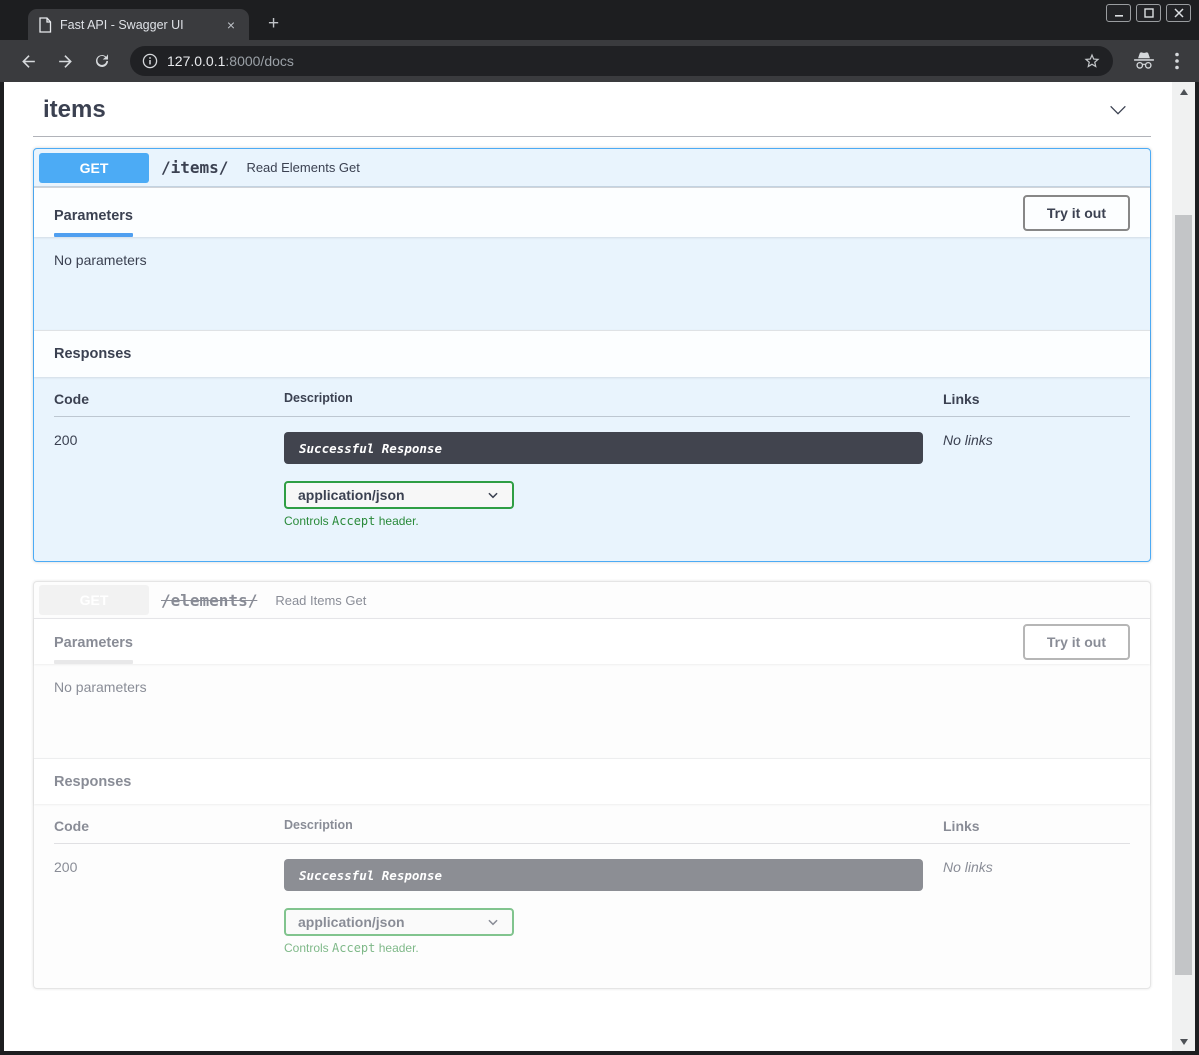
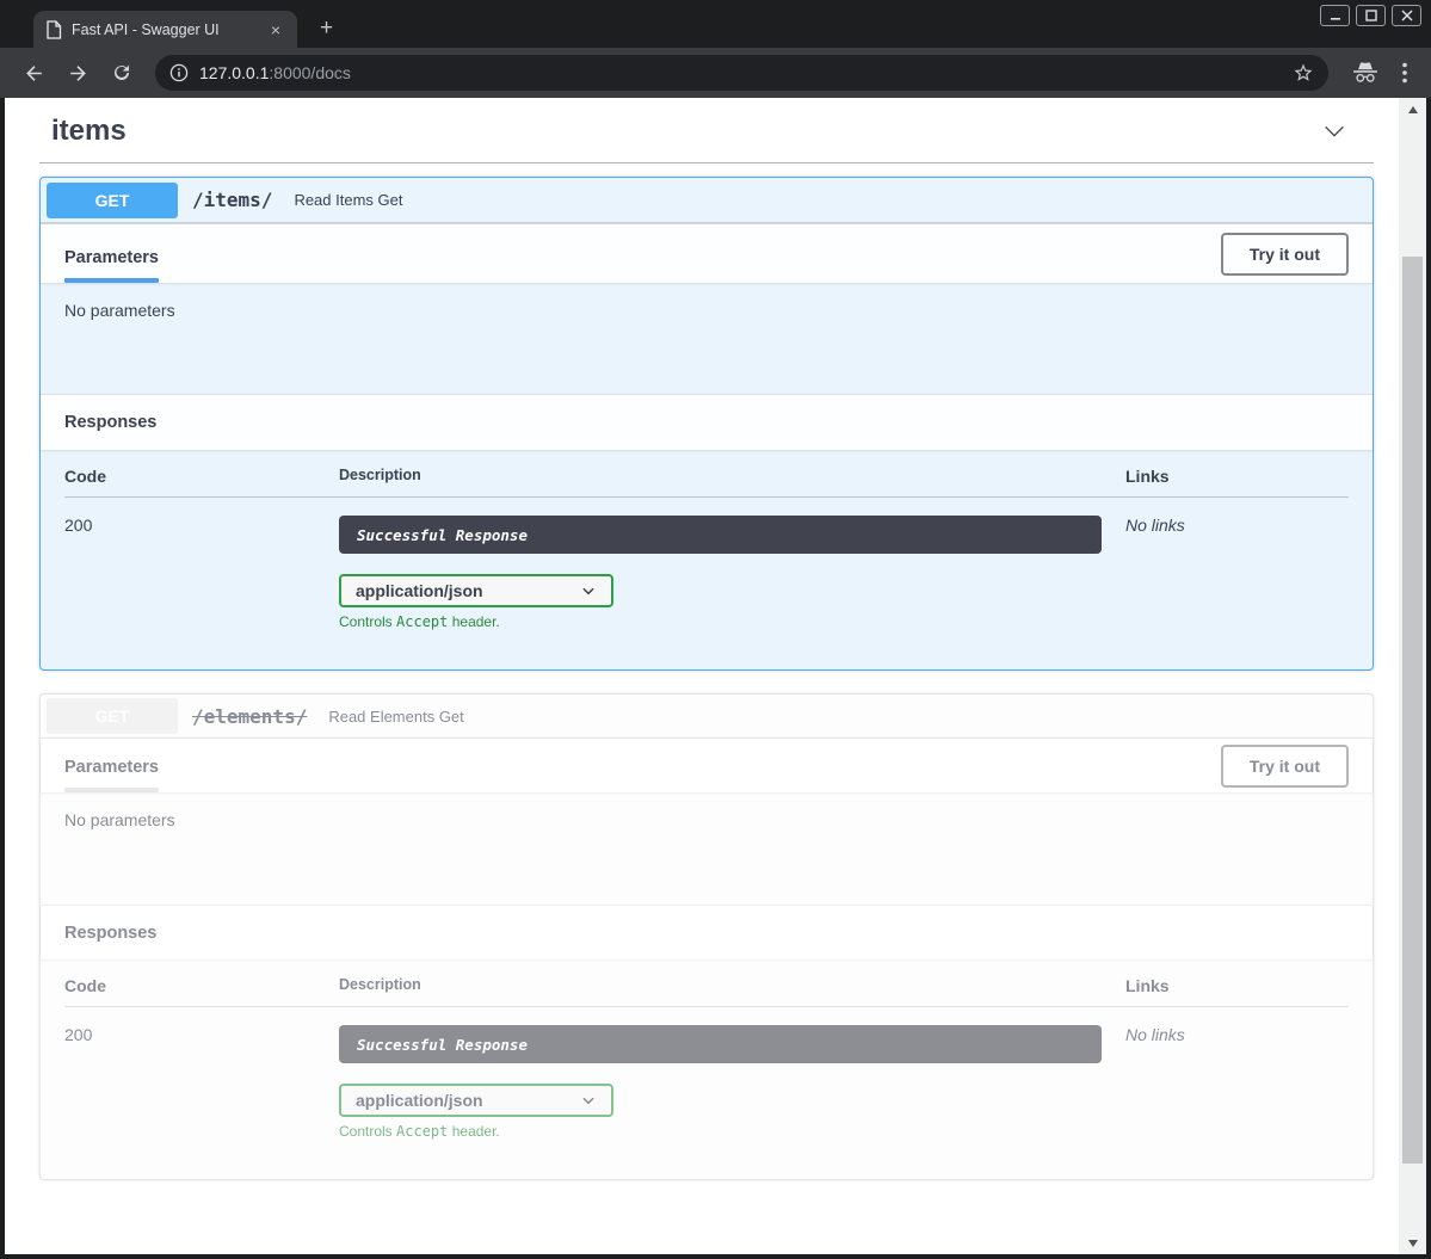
  Fast API - Swagger UI
  ×
  +
  127.0.0.1:8000/docs
  items
  GET
  /items/
- Read Elements Get
+ Read Items Get
  Parameters
  Try it out
  No parameters
  Responses
  Code
  Description
  Links
  200
  Successful Response
  application/json
  Controls Accept header.
  No links
  /elements/
- Read Items Get
+ Read Elements Get
  Parameters
  Try it out
  No parameters
  Responses
  Code
  Description
  Links
  200
  Successful Response
  application/json
  Controls Accept header.
  No links
